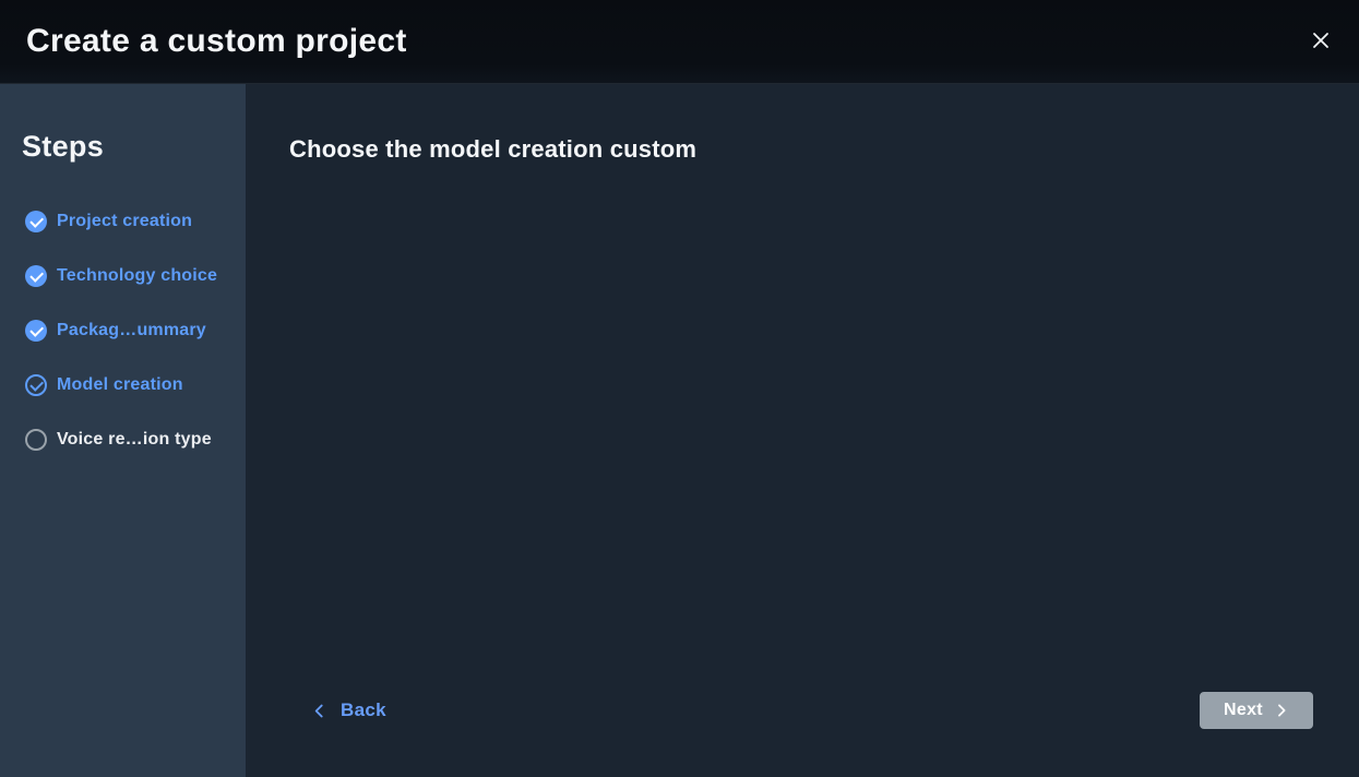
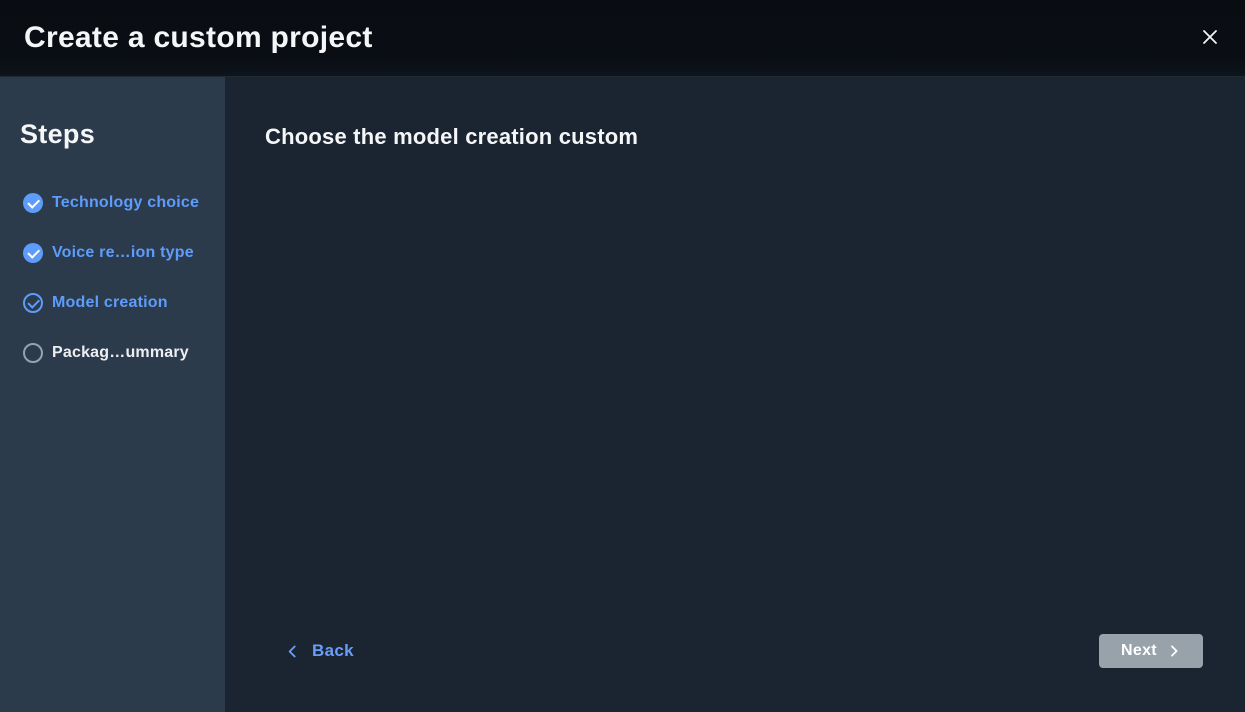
  Create a custom project
  Steps
- Project creation
  Technology choice
- Packag…ummary
+ Voice re…ion type
  Model creation
- Voice re…ion type
+ Packag…ummary
  Choose the model creation custom
  Back
  Next
